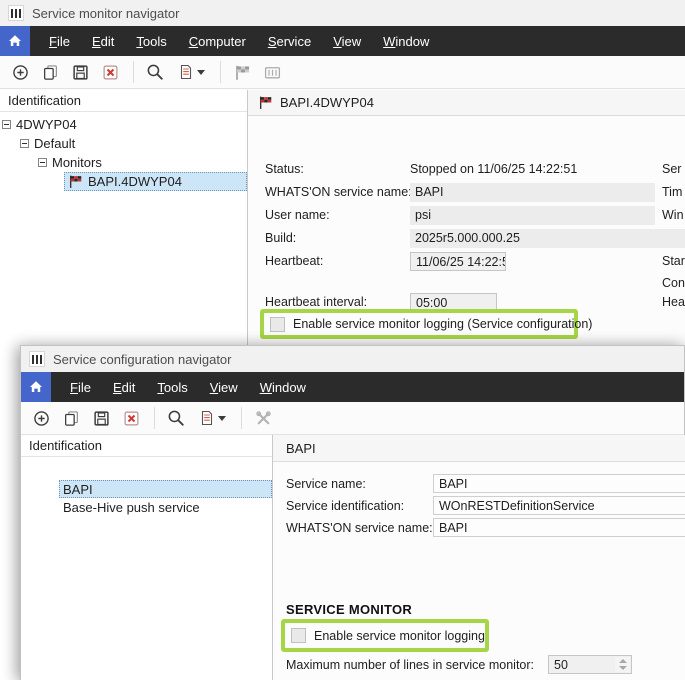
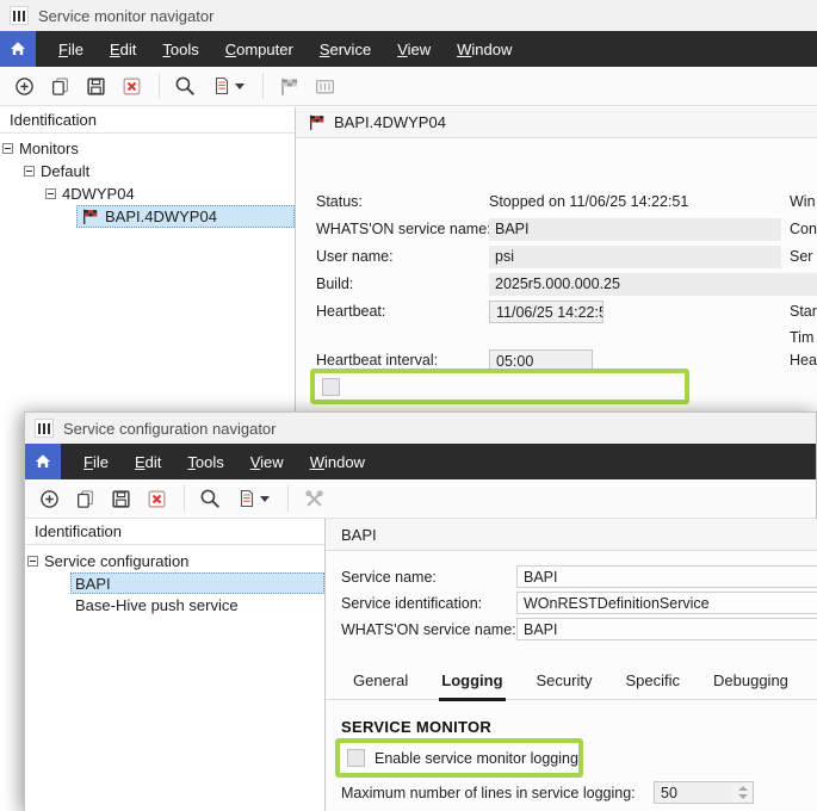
  Service monitor navigator
  File
  Edit
  Tools
  Computer
  Service
  View
  Window
  Identification
- 4DWYP04
+ Monitors
  Default
- Monitors
+ 4DWYP04
  BAPI.4DWYP04
  BAPI.4DWYP04
  Status:
  Stopped on 11/06/25 14:22:51
- Ser
+ Win
  WHATS'ON service name
  BAPI
- Tim
+ Con
  User name:
  psi
- Win
+ Ser
  Build:
  2025r5.000.000.25
  Heartbeat:
  11/06/25 14:22:5
  Star
- Con
+ Tim
  Heartbeat interval:
  05:00
  Hea
- Enable service monitor logging (Service configuration)
  Service configuration navigator
  File
  Edit
  Tools
  View
  Window
  Identification
+ Service configuration
  BAPI
  Base-Hive push service
  BAPI
  Service name:
  BAPI
  Service identification:
  WOnRESTDefinitionService
  WHATS'ON service name:
  BAPI
+ General
+ Logging
+ Security
+ Specific
+ Debugging
  SERVICE MONITOR
  Enable service monitor logging
- Maximum number of lines in service monitor:
+ Maximum number of lines in service logging:
  50
